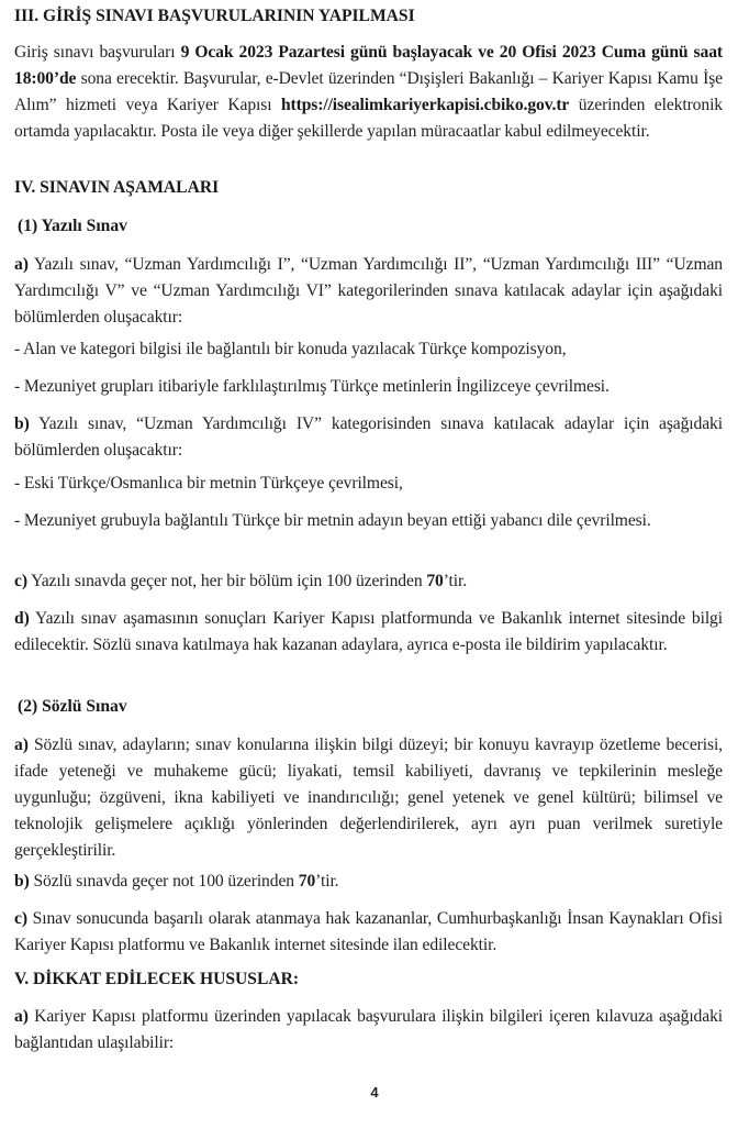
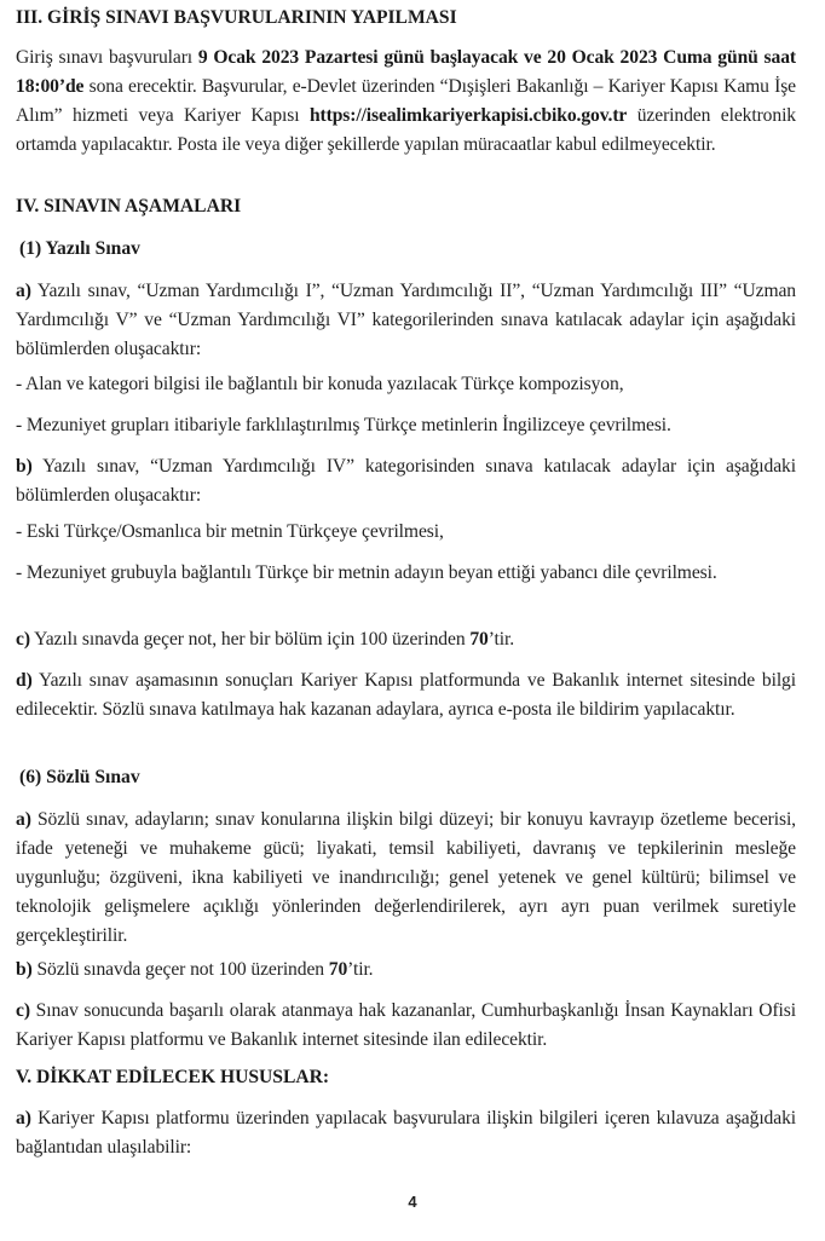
  III. GİRİŞ SINAVI BAŞVURULARININ YAPILMASI
- Giriş sınavı başvuruları 9 Ocak 2023 Pazartesi günü başlayacak ve 20 Ofisi 2023 Cuma günü saat 18:00’de sona erecektir. Başvurular, e-Devlet üzerinden “Dışişleri Bakanlığı – Kariyer Kapısı Kamu İşe Alım” hizmeti veya Kariyer Kapısı https://isealimkariyerkapisi.cbiko.gov.tr üzerinden elektronik ortamda yapılacaktır. Posta ile veya diğer şekillerde yapılan müracaatlar kabul edilmeyecektir.
+ Giriş sınavı başvuruları 9 Ocak 2023 Pazartesi günü başlayacak ve 20 Ocak 2023 Cuma günü saat 18:00’de sona erecektir. Başvurular, e-Devlet üzerinden “Dışişleri Bakanlığı – Kariyer Kapısı Kamu İşe Alım” hizmeti veya Kariyer Kapısı https://isealimkariyerkapisi.cbiko.gov.tr üzerinden elektronik ortamda yapılacaktır. Posta ile veya diğer şekillerde yapılan müracaatlar kabul edilmeyecektir.
  IV. SINAVIN AŞAMALARI
  (1) Yazılı Sınav
  a) Yazılı sınav, “Uzman Yardımcılığı I”, “Uzman Yardımcılığı II”, “Uzman Yardımcılığı III” “Uzman Yardımcılığı V” ve “Uzman Yardımcılığı VI” kategorilerinden sınava katılacak adaylar için aşağıdaki bölümlerden oluşacaktır:
  - Alan ve kategori bilgisi ile bağlantılı bir konuda yazılacak Türkçe kompozisyon,
  - Mezuniyet grupları itibariyle farklılaştırılmış Türkçe metinlerin İngilizceye çevrilmesi.
  b) Yazılı sınav, “Uzman Yardımcılığı IV” kategorisinden sınava katılacak adaylar için aşağıdaki bölümlerden oluşacaktır:
  - Eski Türkçe/Osmanlıca bir metnin Türkçeye çevrilmesi,
  - Mezuniyet grubuyla bağlantılı Türkçe bir metnin adayın beyan ettiği yabancı dile çevrilmesi.
  c) Yazılı sınavda geçer not, her bir bölüm için 100 üzerinden 70’tir.
  d) Yazılı sınav aşamasının sonuçları Kariyer Kapısı platformunda ve Bakanlık internet sitesinde bilgi edilecektir. Sözlü sınava katılmaya hak kazanan adaylara, ayrıca e-posta ile bildirim yapılacaktır.
- (2) Sözlü Sınav
+ (6) Sözlü Sınav
  a) Sözlü sınav, adayların; sınav konularına ilişkin bilgi düzeyi; bir konuyu kavrayıp özetleme becerisi, ifade yeteneği ve muhakeme gücü; liyakati, temsil kabiliyeti, davranış ve tepkilerinin mesleğe uygunluğu; özgüveni, ikna kabiliyeti ve inandırıcılığı; genel yetenek ve genel kültürü; bilimsel ve teknolojik gelişmelere açıklığı yönlerinden değerlendirilerek, ayrı ayrı puan verilmek suretiyle gerçekleştirilir.
  b) Sözlü sınavda geçer not 100 üzerinden 70’tir.
  c) Sınav sonucunda başarılı olarak atanmaya hak kazananlar, Cumhurbaşkanlığı İnsan Kaynakları Ofisi Kariyer Kapısı platformu ve Bakanlık internet sitesinde ilan edilecektir.
  V. DİKKAT EDİLECEK HUSUSLAR:
  a) Kariyer Kapısı platformu üzerinden yapılacak başvurulara ilişkin bilgileri içeren kılavuza aşağıdaki bağlantıdan ulaşılabilir:
  4
